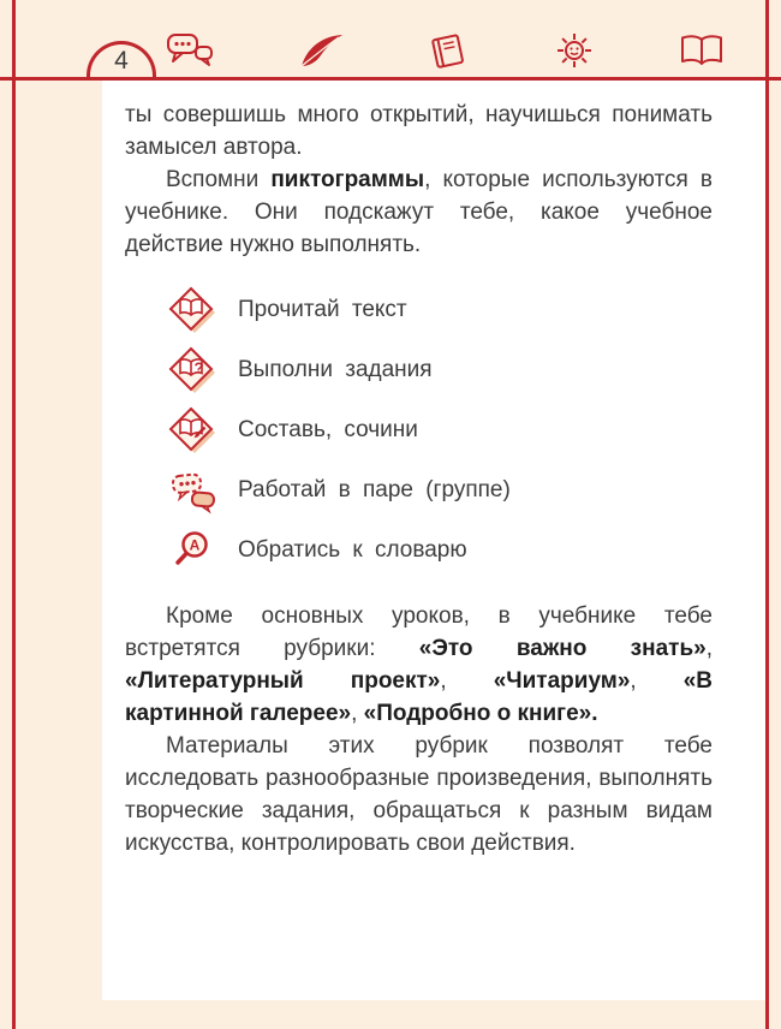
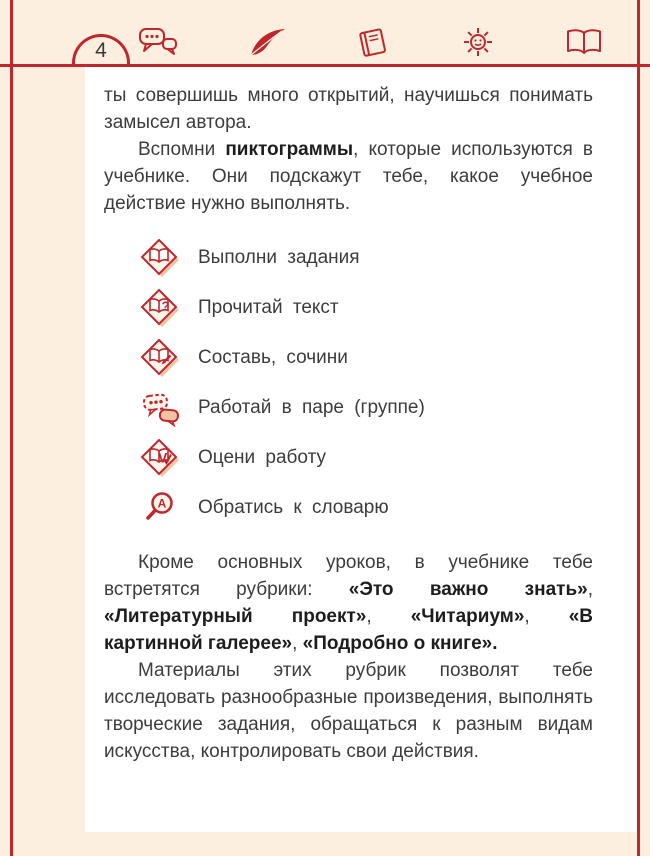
  4
  ты совершишь много открытий, научишься понимать замысел автора.
  Вспомни пиктограммы, которые используются в учебнике. Они подскажут тебе, какое учебное действие нужно выполнять.
- Прочитай текст
+ Выполни задания
  ?
- Выполни задания
+ Прочитай текст
  Составь, сочини
  Работай в паре (группе)
+ V
+ Оцени работу
  А
  Обратись к словарю
  Кроме основных уроков, в учебнике тебе встретятся рубрики: «Это важно знать», «Литературный проект», «Читариум», «В картинной галерее», «Подробно о книге».
  Материалы этих рубрик позволят тебе исследовать разнообразные произведения, выполнять творческие задания, обращаться к разным видам искусства, контролировать свои действия.
